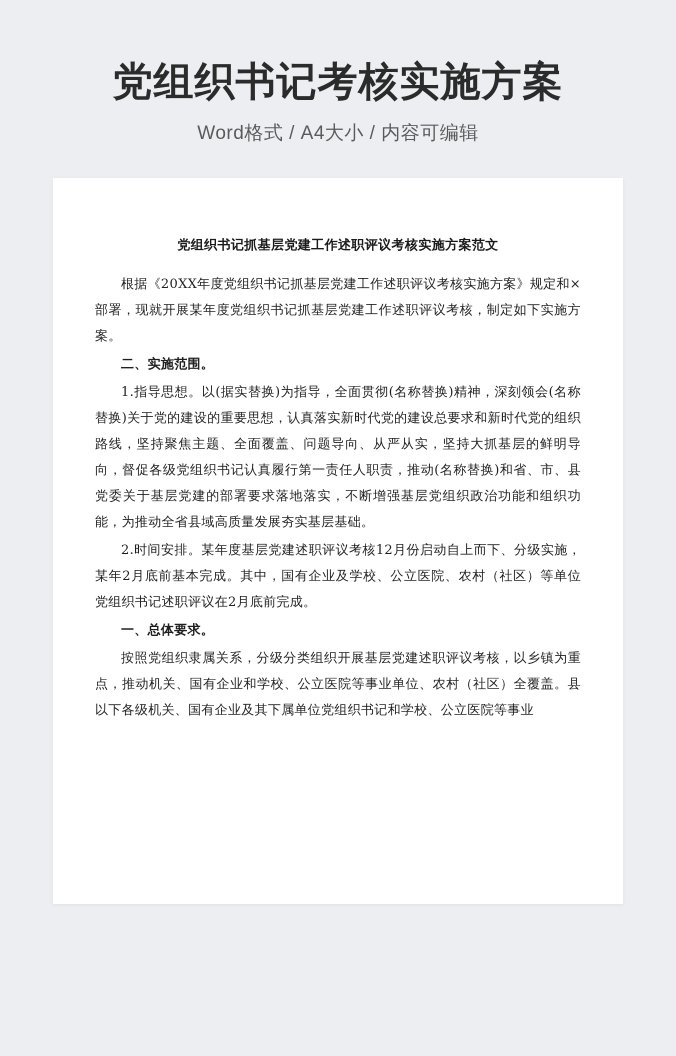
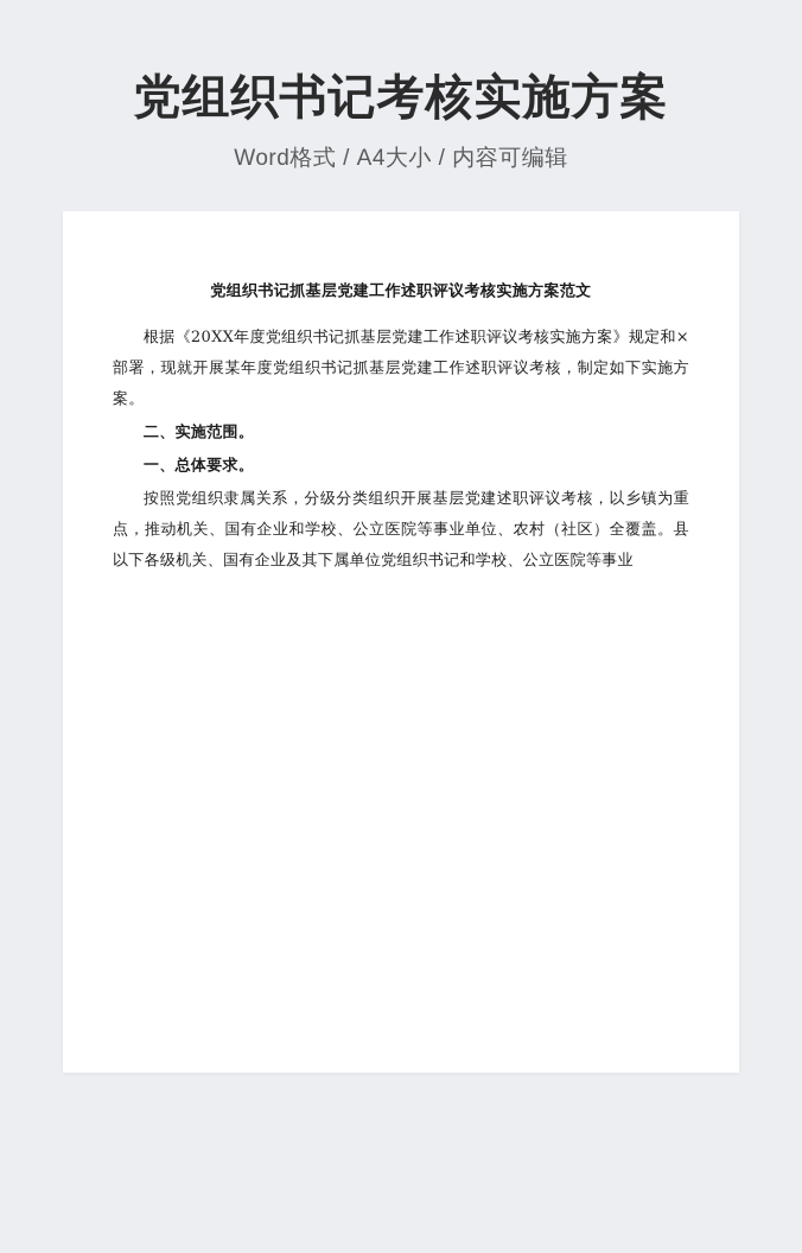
  党组织书记考核实施方案
  Word格式 / A4大小 / 内容可编辑
  党组织书记抓基层党建工作述职评议考核实施方案范文
  根据《20XX年度党组织书记抓基层党建工作述职评议考核实施方案》规定和×部署，现就开展某年度党组织书记抓基层党建工作述职评议考核，制定如下实施方案。
  二、实施范围。
- 1.指导思想。以(据实替换)为指导，全面贯彻(名称替换)精神，深刻领会(名称替换)关于党的建设的重要思想，认真落实新时代党的建设总要求和新时代党的组织路线，坚持聚焦主题、全面覆盖、问题导向、从严从实，坚持大抓基层的鲜明导向，督促各级党组织书记认真履行第一责任人职责，推动(名称替换)和省、市、县党委关于基层党建的部署要求落地落实，不断增强基层党组织政治功能和组织功能，为推动全省县域高质量发展夯实基层基础。
- 2.时间安排。某年度基层党建述职评议考核12月份启动自上而下、分级实施，某年2月底前基本完成。其中，国有企业及学校、公立医院、农村（社区）等单位党组织书记述职评议在2月底前完成。
  一、总体要求。
  按照党组织隶属关系，分级分类组织开展基层党建述职评议考核，以乡镇为重点，推动机关、国有企业和学校、公立医院等事业单位、农村（社区）全覆盖。县以下各级机关、国有企业及其下属单位党组织书记和学校、公立医院等事业
